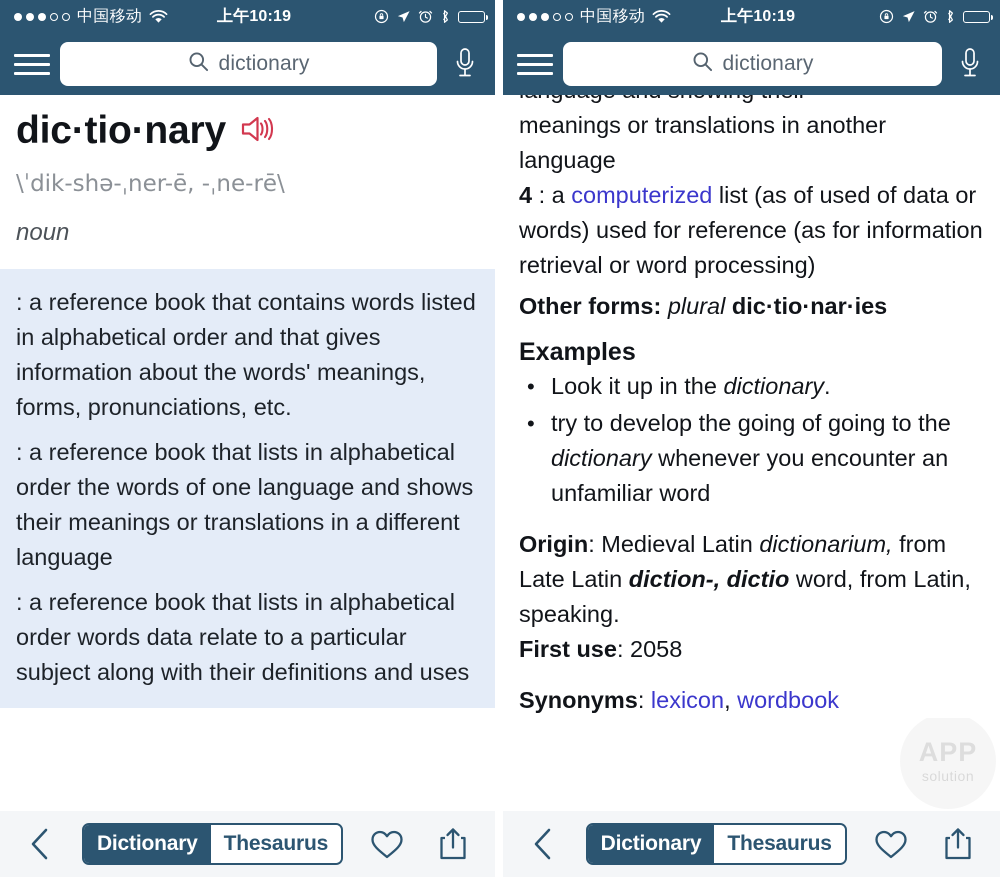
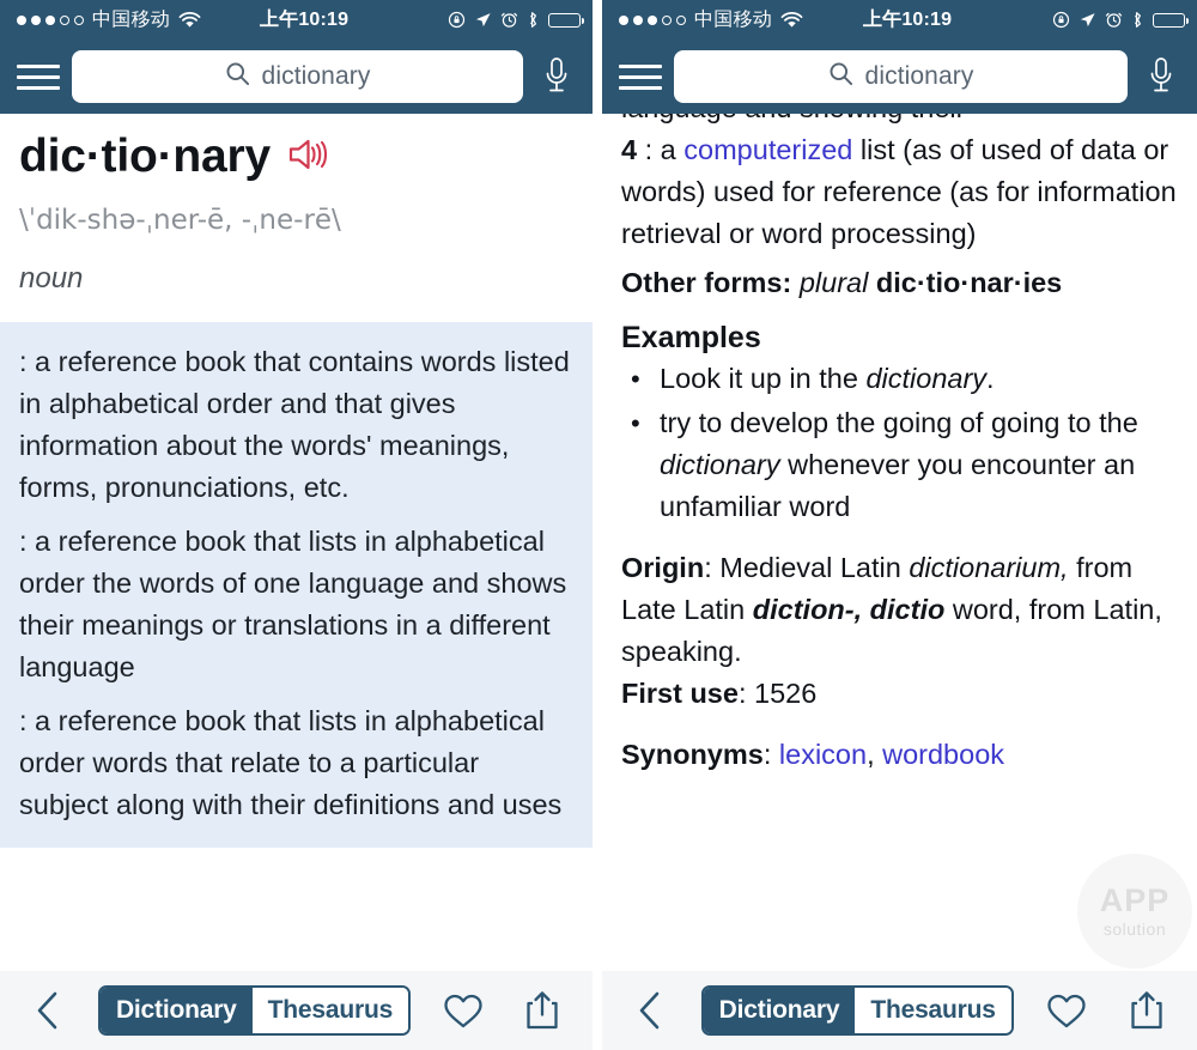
  中国移动
  上午10:19
  dictionary
  dic·tio·nary
  \ˈdik-shə-ˌner-ē, -ˌne-rē\
  noun
  : a reference book that contains words listed in alphabetical order and that gives information about the words' meanings, forms, pronunciations, etc.
  : a reference book that lists in alphabetical order the words of one language and shows their meanings or translations in a different language
- : a reference book that lists in alphabetical order words data relate to a particular subject along with their definitions and uses
+ : a reference book that lists in alphabetical order words that relate to a particular subject along with their definitions and uses
  Dictionary
  Thesaurus
  中国移动
  上午10:19
  dictionary
  APP
  solution
- meanings or translations in another language
  4 : a computerized list (as of used of data or words) used for reference (as for information retrieval or word processing)
  Other forms: plural dic·tio·nar·ies
  Examples
  Look it up in the dictionary.
  try to develop the going of going to the dictionary whenever you encounter an unfamiliar word
  Origin: Medieval Latin dictionarium, from Late Latin diction-, dictio word, from Latin, speaking.
- First use: 2058
+ First use: 1526
  Synonyms: lexicon, wordbook
  Dictionary
  Thesaurus
